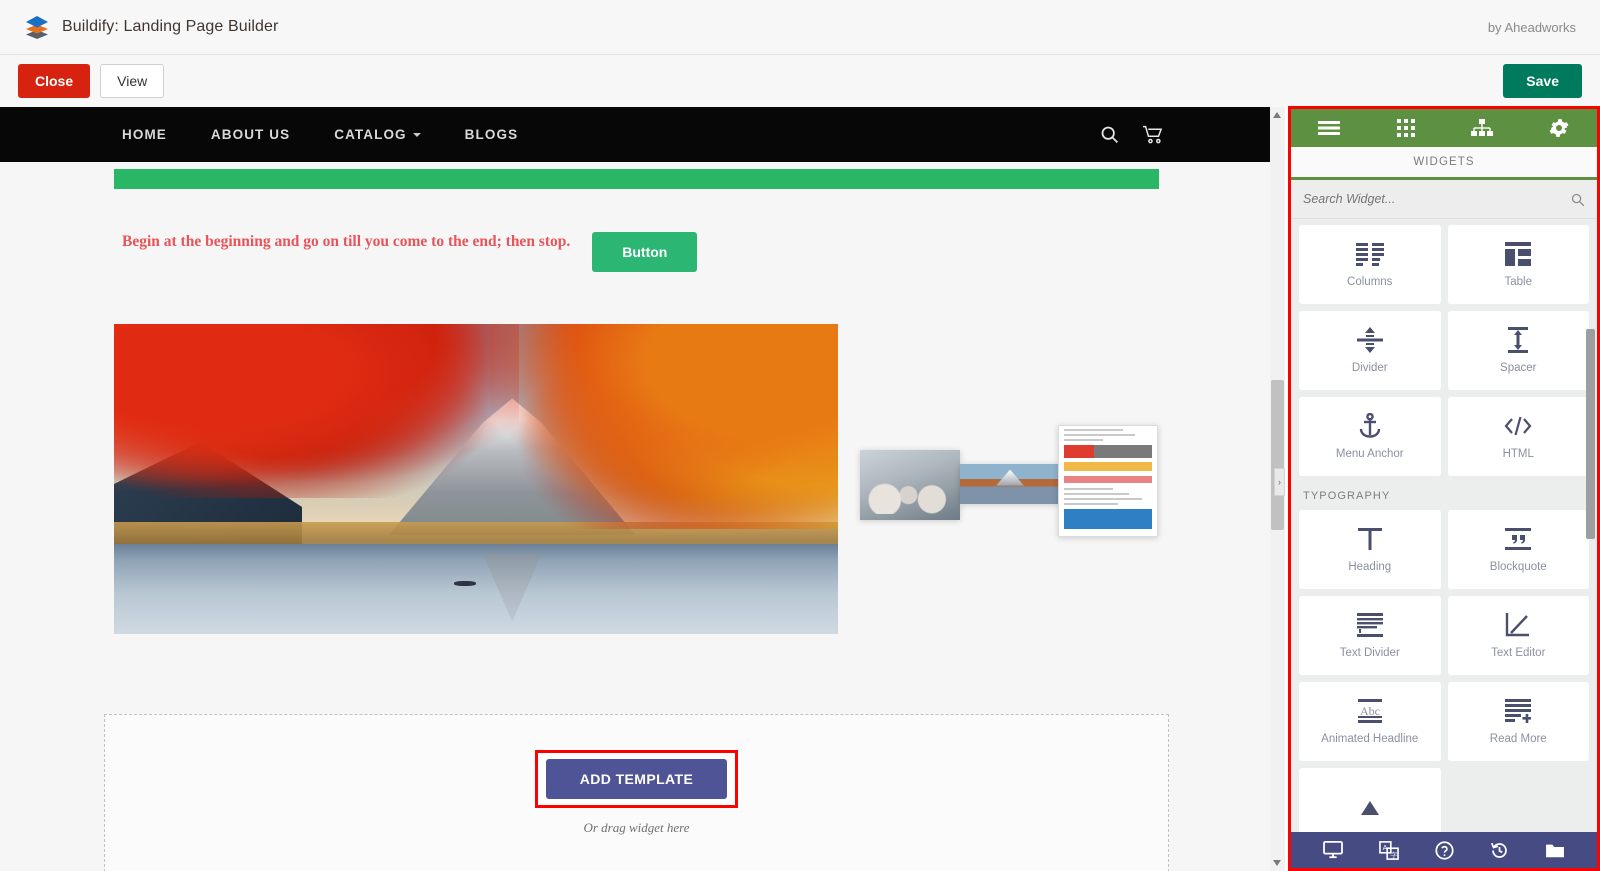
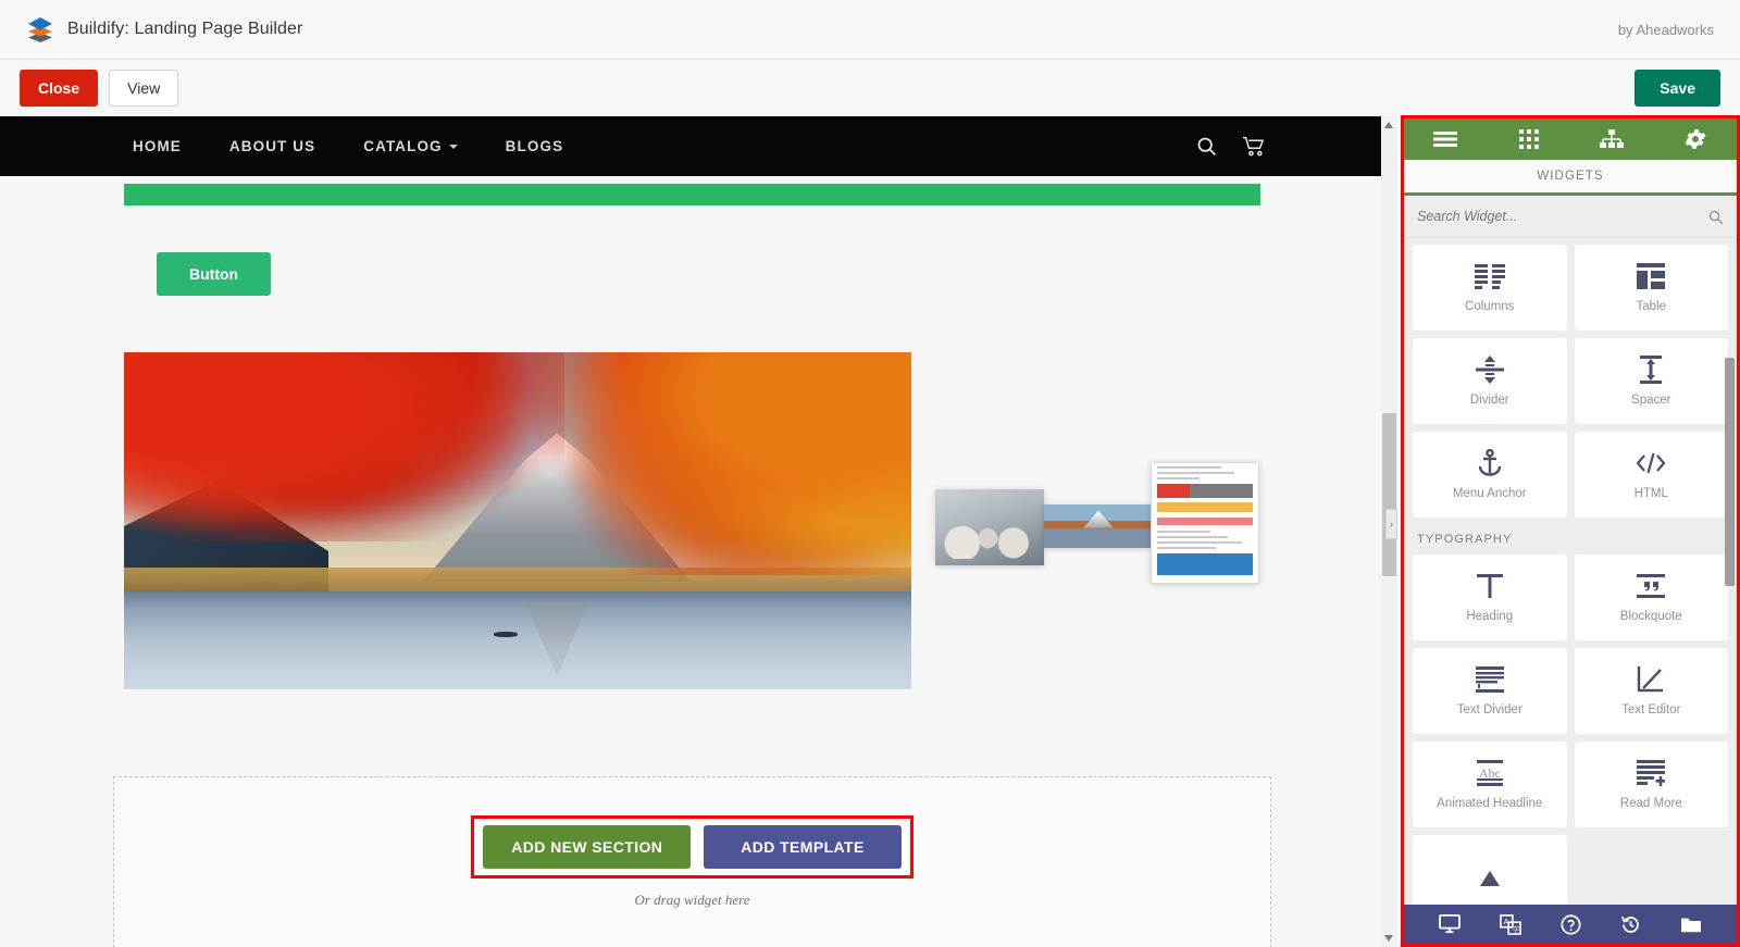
  Buildify: Landing Page Builder
  by Aheadworks
  Close
  View
  Save
  HOME
  ABOUT US
  CATALOG
  BLOGS
- Begin at the beginning and go on till you come to the end; then stop.
  Button
+ ADD NEW SECTION
  ADD TEMPLATE
  Or drag widget here
  ›
  WIDGETS
  Search Widget...
  Columns
  Table
  Divider
  Spacer
  Menu Anchor
  HTML
  TYPOGRAPHY
  Heading
  Blockquote
  Text Divider
  Text Editor
  Abc
  Animated Headline
  Read More
  A
  字
